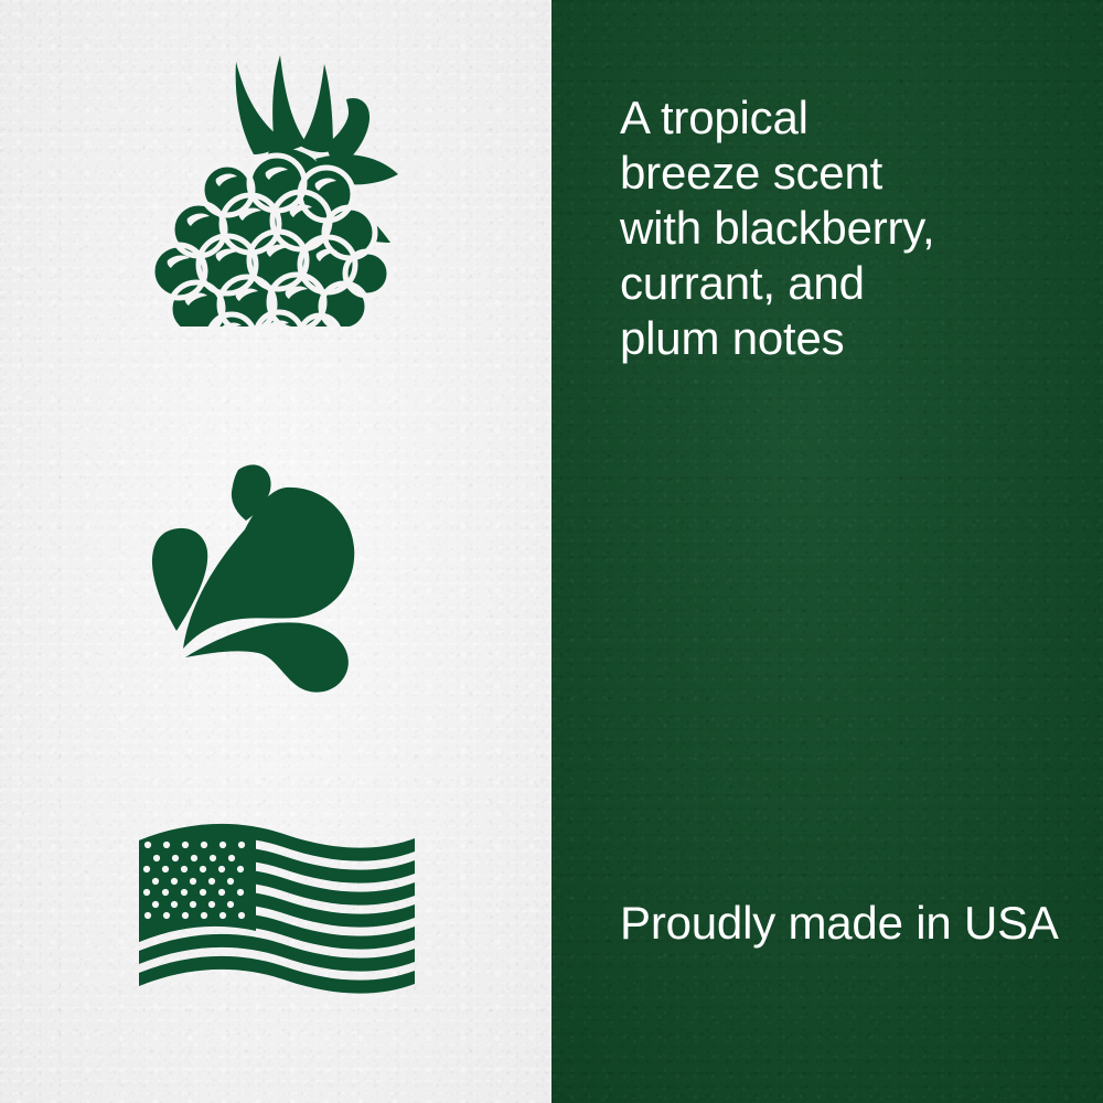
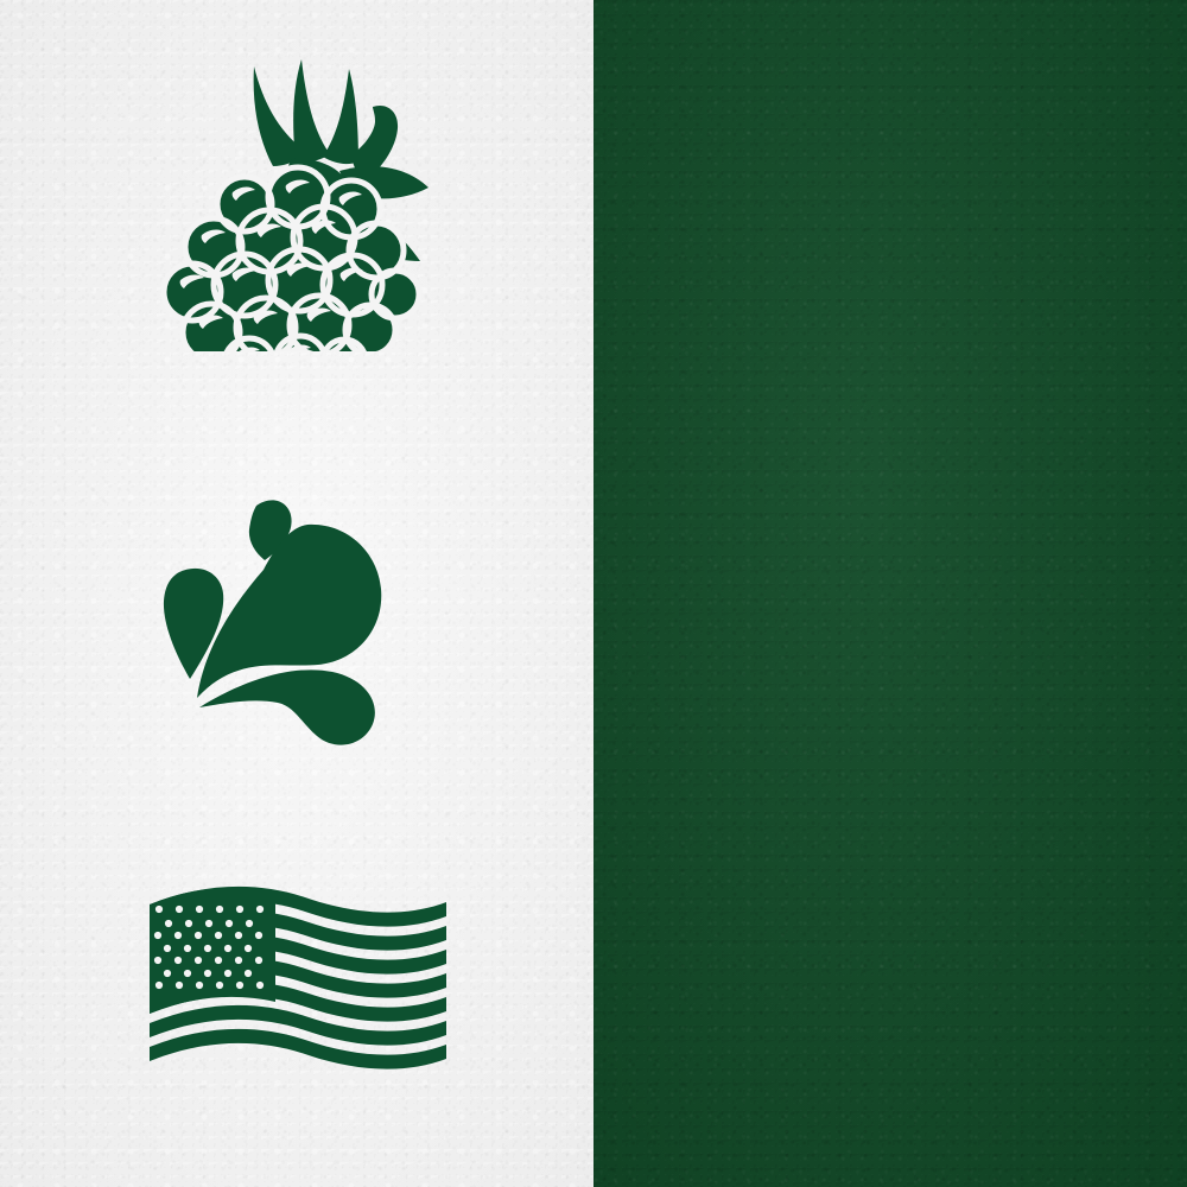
- A tropical
- breeze scent
- with blackberry,
- currant, and
- plum notes
- Proudly made in USA
